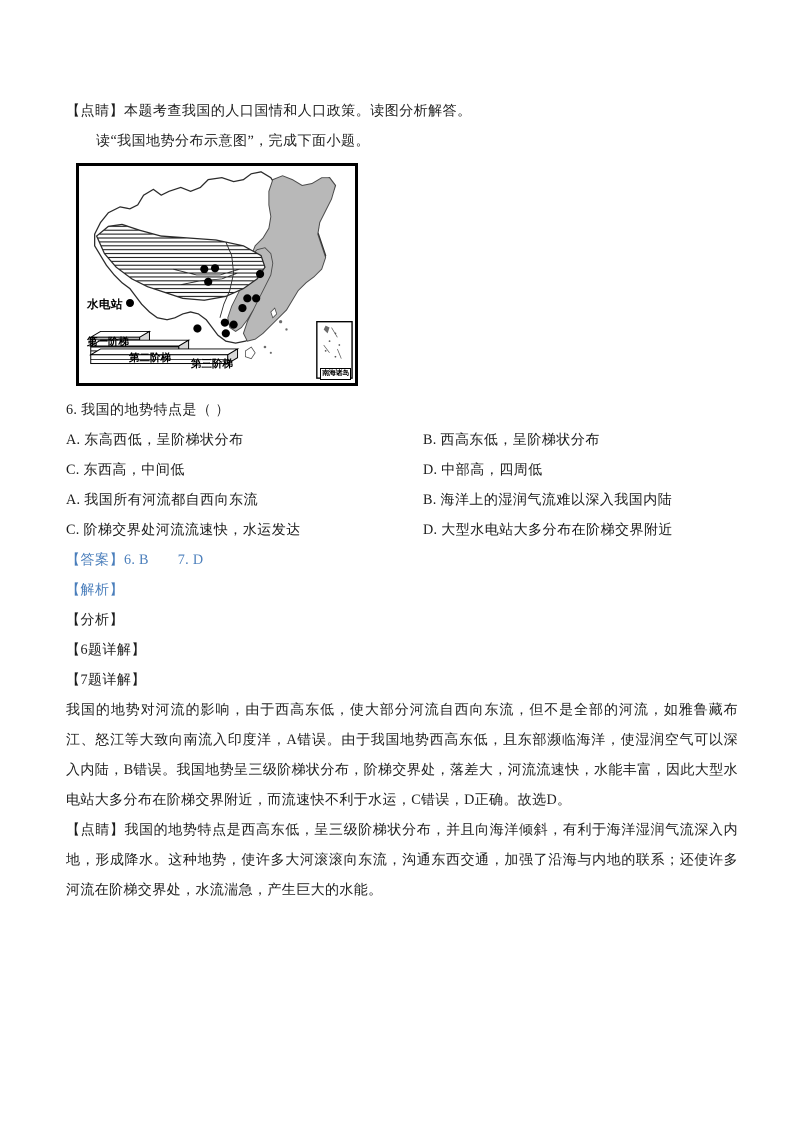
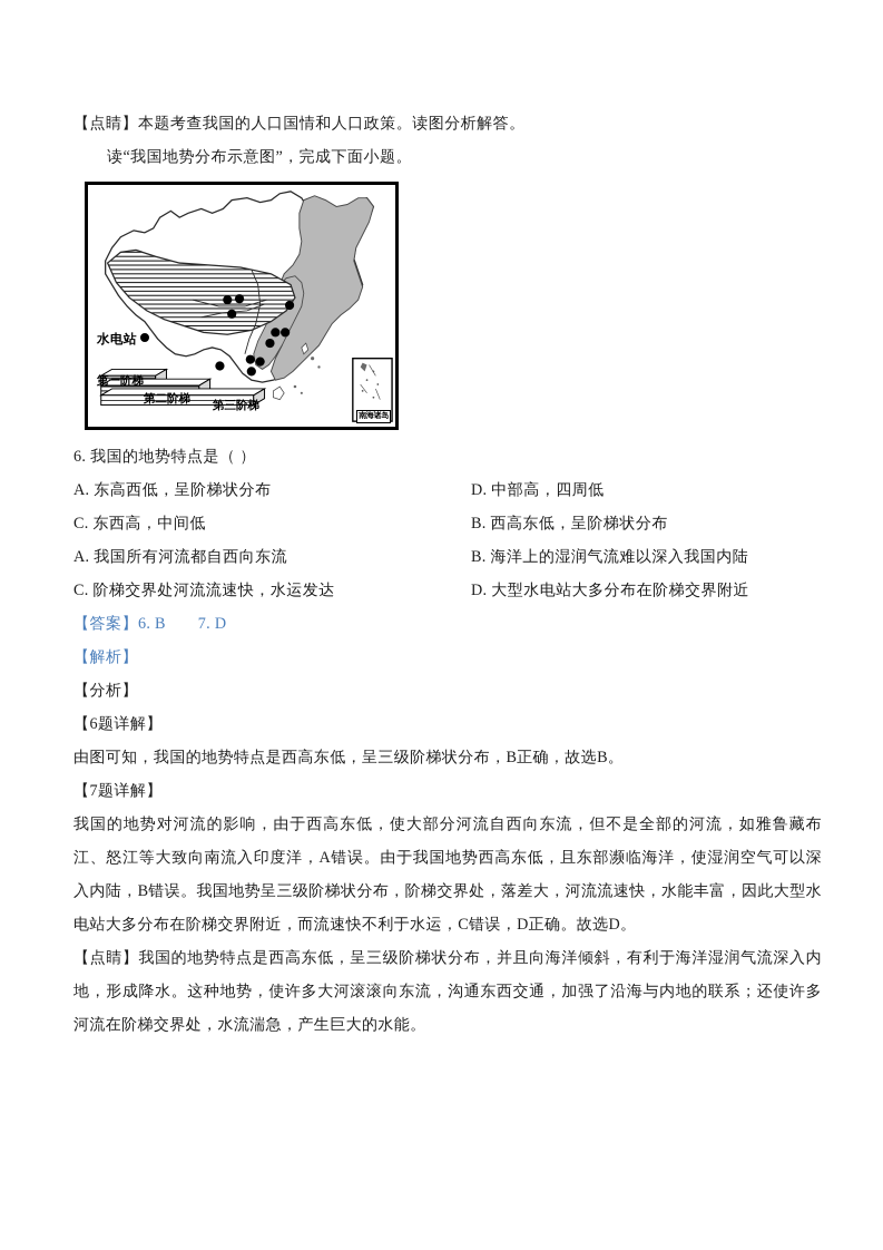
  【点睛】本题考查我国的人口国情和人口政策。读图分析解答。
  读“我国地势分布示意图”，完成下面小题。
  水电站
  第一阶梯
  第二阶梯
  第三阶梯
  6. 我国的地势特点是（ ）
  A. 东高西低，呈阶梯状分布
- B. 西高东低，呈阶梯状分布
+ D. 中部高，四周低
  C. 东西高，中间低
- D. 中部高，四周低
+ B. 西高东低，呈阶梯状分布
  A. 我国所有河流都自西向东流
  B. 海洋上的湿润气流难以深入我国内陆
  C. 阶梯交界处河流流速快，水运发达
  D. 大型水电站大多分布在阶梯交界附近
  【答案】6. B 7. D
  【解析】
  【分析】
  【6题详解】
+ 由图可知，我国的地势特点是西高东低，呈三级阶梯状分布，B正确，故选B。
  【7题详解】
  我国的地势对河流的影响，由于西高东低，使大部分河流自西向东流，但不是全部的河流，如雅鲁藏布江、怒江等大致向南流入印度洋，A错误。由于我国地势西高东低，且东部濒临海洋，使湿润空气可以深入内陆，B错误。我国地势呈三级阶梯状分布，阶梯交界处，落差大，河流流速快，水能丰富，因此大型水电站大多分布在阶梯交界附近，而流速快不利于水运，C错误，D正确。故选D。
  【点睛】我国的地势特点是西高东低，呈三级阶梯状分布，并且向海洋倾斜，有利于海洋湿润气流深入内地，形成降水。这种地势，使许多大河滚滚向东流，沟通东西交通，加强了沿海与内地的联系；还使许多河流在阶梯交界处，水流湍急，产生巨大的水能。
